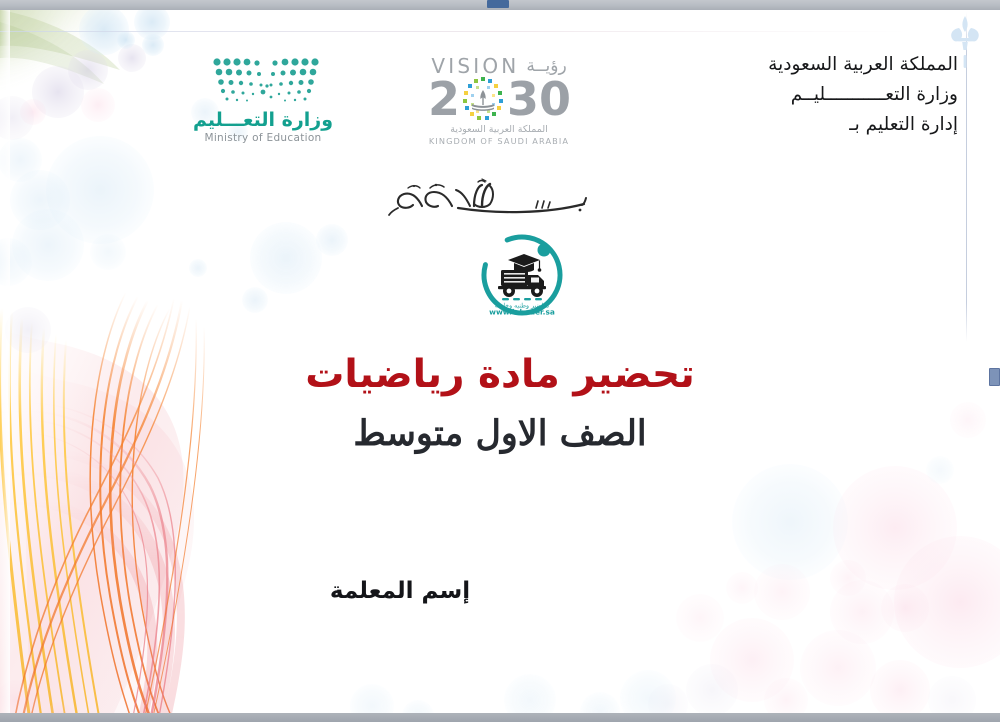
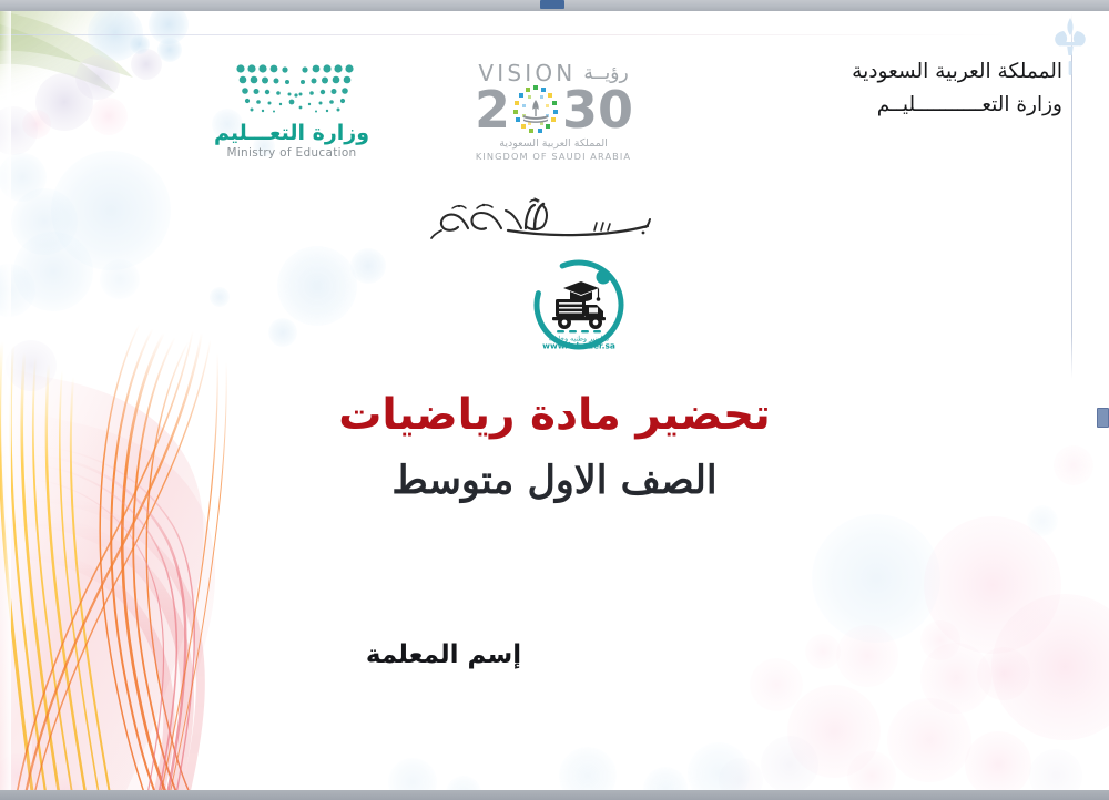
  المملكة العربية السعودية
  وزارة التعـــــــــــليــم
- إدارة التعليم بـ
  وزارة التعـــليم
  Ministry of Education
  VISION
  رؤيــة
  2
  3
  0
  المملكة العربية السعودية
  KINGDOM OF SAUDI ARABIA
  www.lahader.sa
  تحضير مادة رياضيات
  الصف الاول متوسط
  إسم المعلمة
